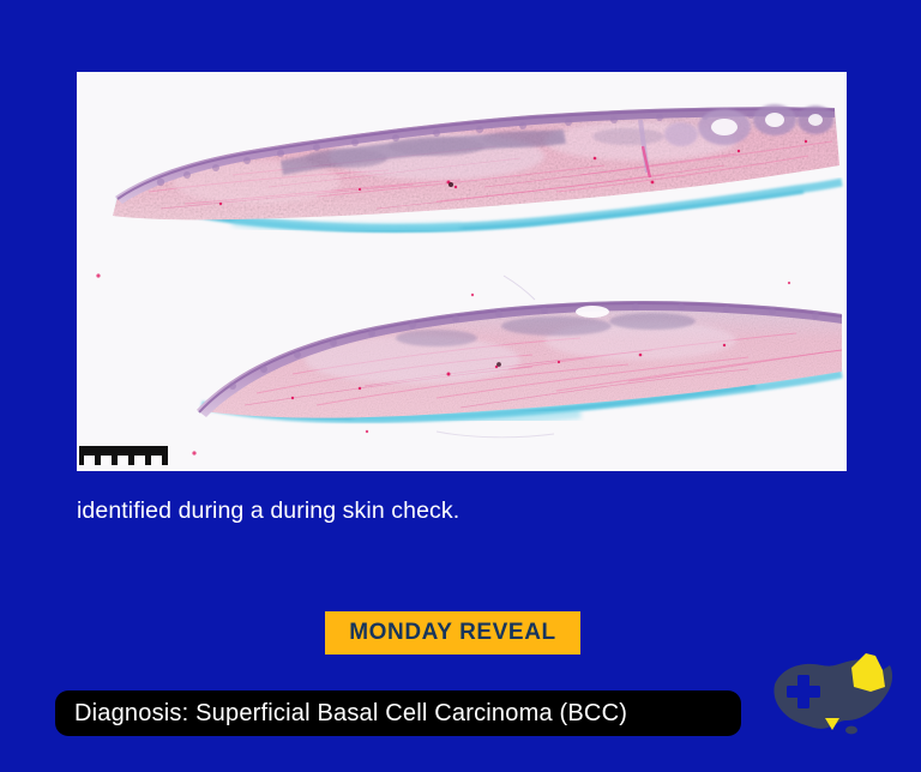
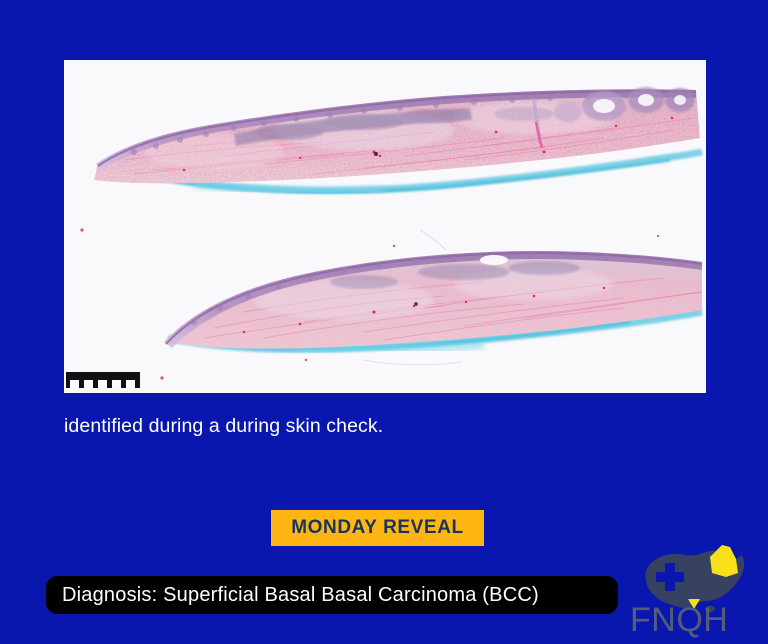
  identified during a during skin check.
  MONDAY REVEAL
- Diagnosis: Superficial Basal Cell Carcinoma (BCC)
+ Diagnosis: Superficial Basal Basal Carcinoma (BCC)
+ FNQH
